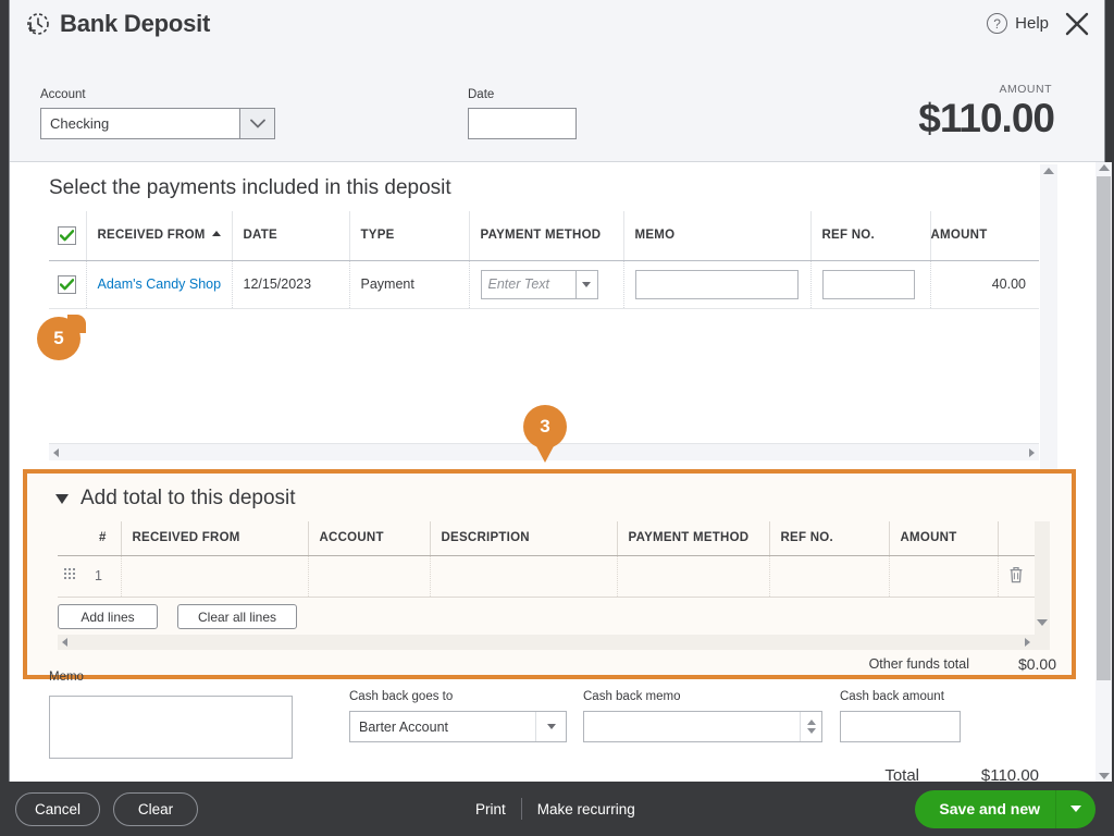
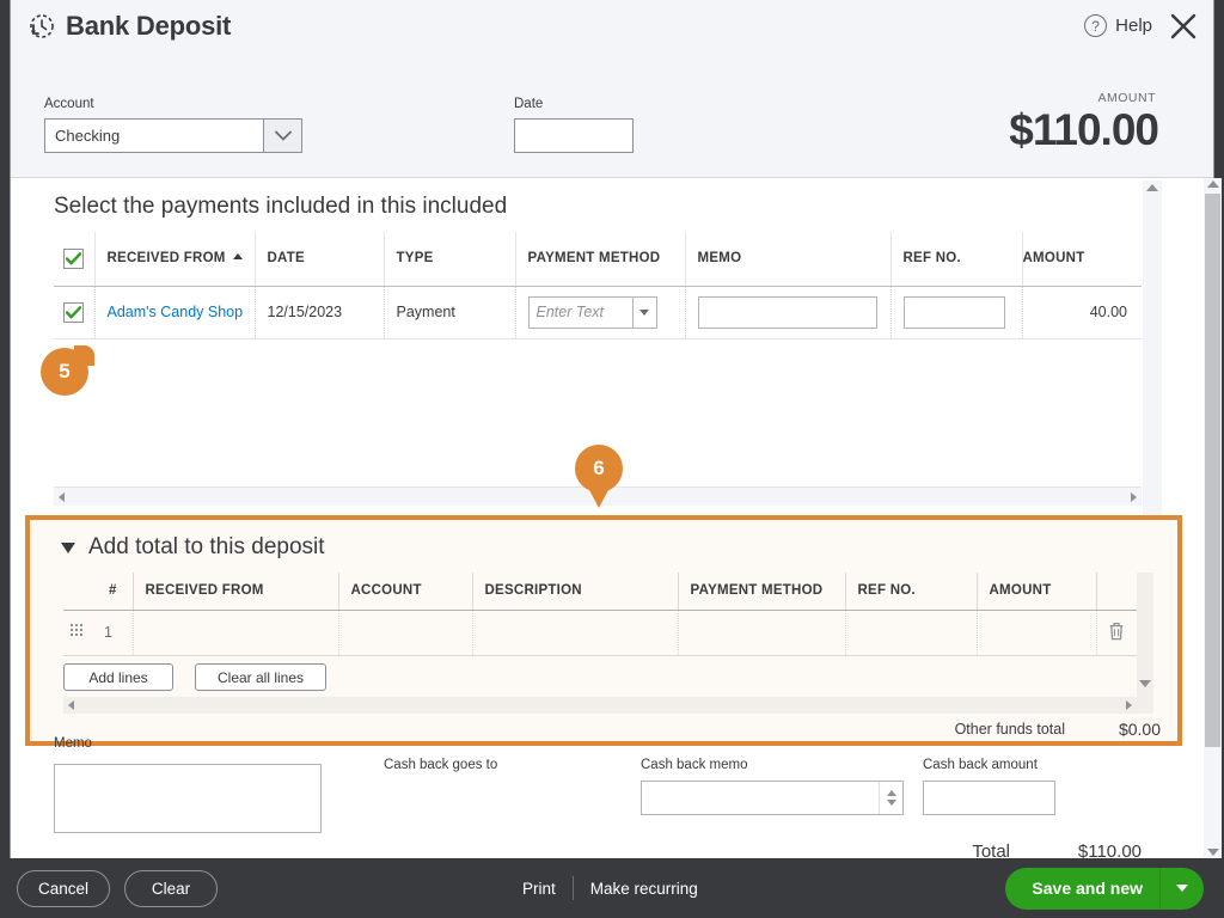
  Bank Deposit
  ?
  Help
  Account
  Checking
  Date
  AMOUNT
  $110.00
- Select the payments included in this deposit
+ Select the payments included in this included
  	RECEIVED FROM	DATE	TYPE	PAYMENT METHOD	MEMO	REF NO.	AMOUNT
  	Adam's Candy Shop	12/15/2023	Payment	Enter Text			40.00
  Add total to this deposit
  	#	RECEIVED FROM	ACCOUNT	DESCRIPTION	PAYMENT METHOD	REF NO.	AMOUNT
  	1
  Add lines
  Clear all lines
  Other funds total
  $0.00
  Memo
  Cash back goes to
- Barter Account
  Cash back memo
  Cash back amount
  Total
  $110.00
  5
- 3
+ 6
  Cancel
  Clear
  Print
  Make recurring
  Save and new
